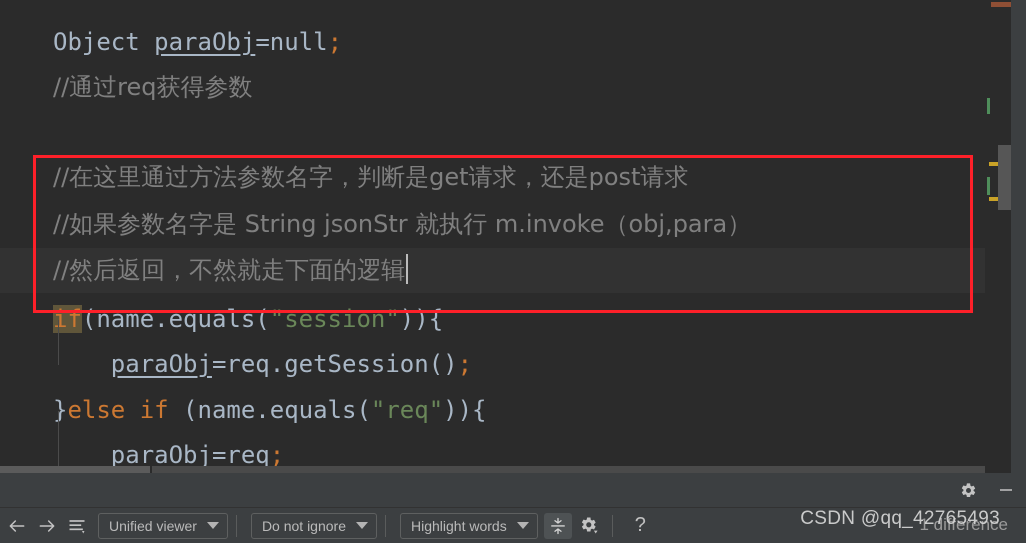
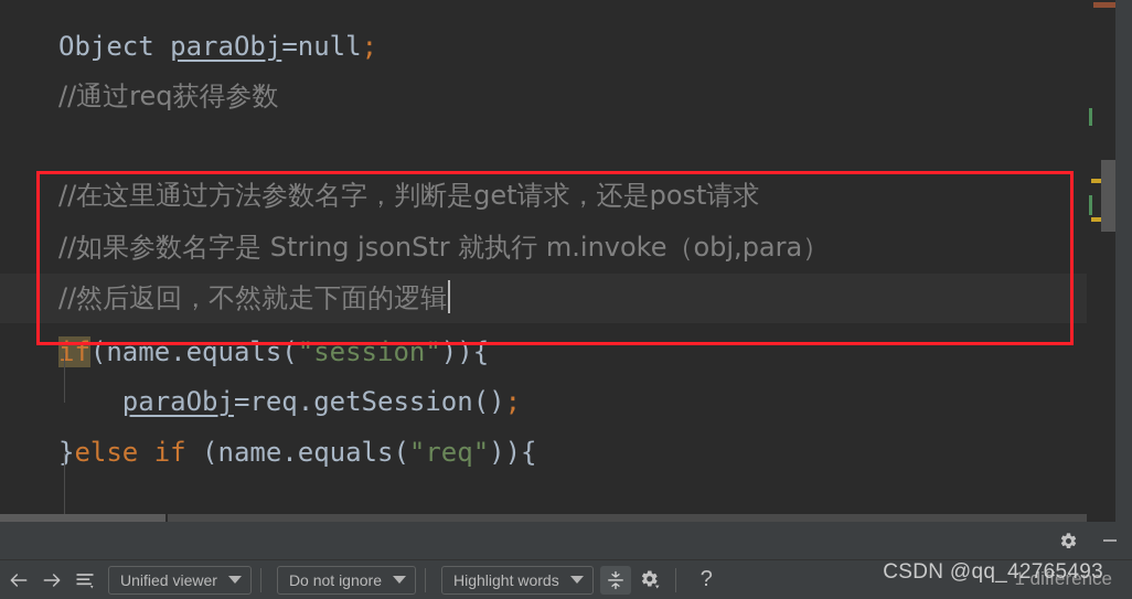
  Object paraObj=null;
  //通过req获得参数
  //在这里通过方法参数名字，判断是get请求，还是post请求
  //如果参数名字是 String jsonStr 就执行 m.invoke（obj,para）
  //然后返回，不然就走下面的逻辑
  if(name.equals("session")){
  paraObj=req.getSession();
  }else if (name.equals("req")){
- paraObj=req;
  Unified viewer
  Do not ignore
  Highlight words
  ?
  1 difference
  CSDN @qq_42765493
